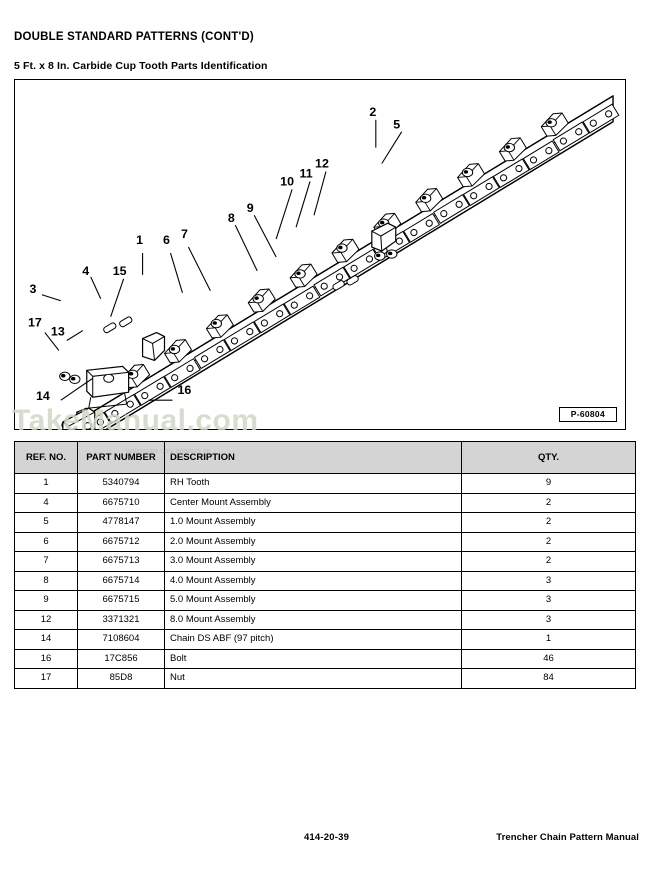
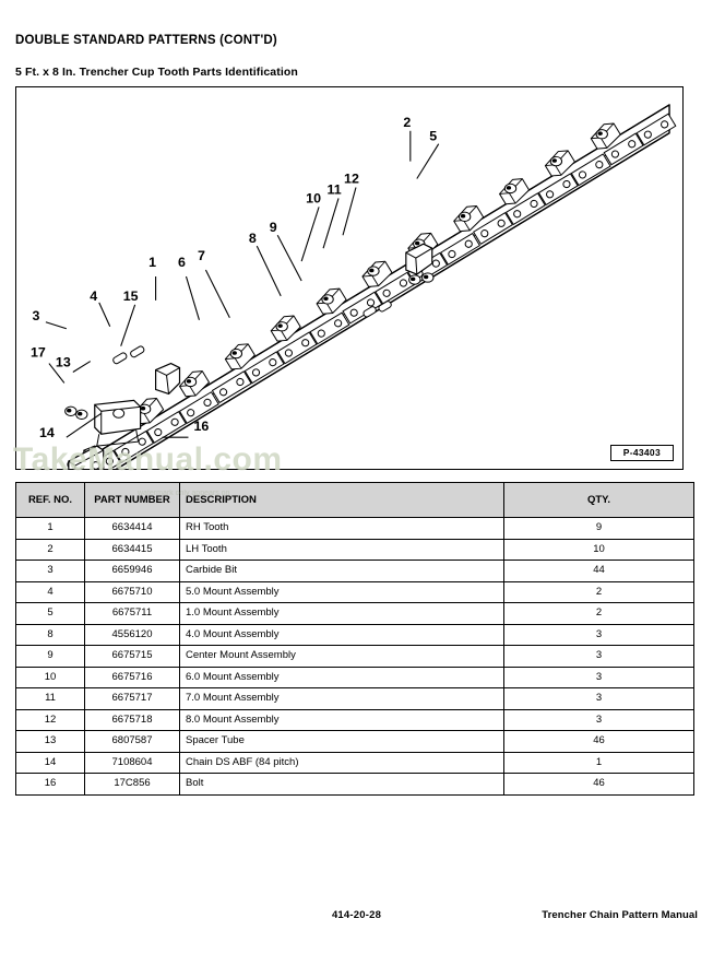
  DOUBLE STANDARD PATTERNS (CONT'D)
- 5 Ft. x 8 In. Carbide Cup Tooth Parts Identification
+ 5 Ft. x 8 In. Trencher Cup Tooth Parts Identification
  1
  2
  3
  4
  5
  6
  7
  8
  9
  10
  11
  12
  13
  14
  15
  16
  17
- P-60804
+ P-43403
  TakeManual.com
  REF. NO.	PART NUMBER	DESCRIPTION	QTY.
- 1	5340794	RH Tooth	9
+ 1	6634414	RH Tooth	9
+ 2	6634415	LH Tooth	10
+ 3	6659946	Carbide Bit	44
- 4	6675710	Center Mount Assembly	2
+ 4	6675710	5.0 Mount Assembly	2
- 5	4778147	1.0 Mount Assembly	2
+ 5	6675711	1.0 Mount Assembly	2
- 6	6675712	2.0 Mount Assembly	2
- 7	6675713	3.0 Mount Assembly	2
- 8	6675714	4.0 Mount Assembly	3
+ 8	4556120	4.0 Mount Assembly	3
- 9	6675715	5.0 Mount Assembly	3
+ 9	6675715	Center Mount Assembly	3
+ 10	6675716	6.0 Mount Assembly	3
+ 11	6675717	7.0 Mount Assembly	3
- 12	3371321	8.0 Mount Assembly	3
+ 12	6675718	8.0 Mount Assembly	3
+ 13	6807587	Spacer Tube	46
- 14	7108604	Chain DS ABF (97 pitch)	1
+ 14	7108604	Chain DS ABF (84 pitch)	1
  16	17C856	Bolt	46
- 17	85D8	Nut	84
- 414-20-39
+ 414-20-28
  Trencher Chain Pattern Manual
